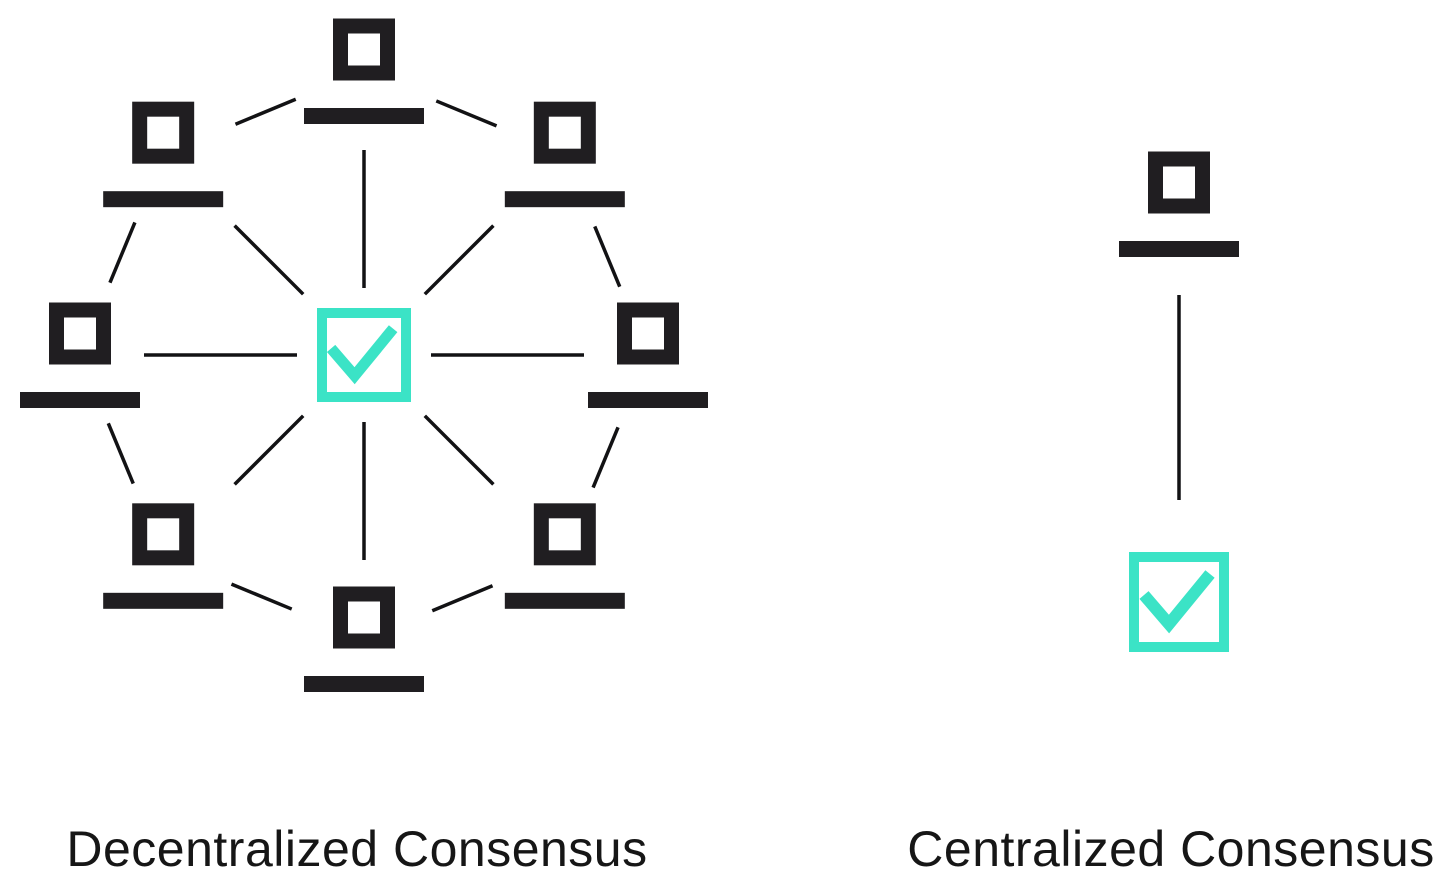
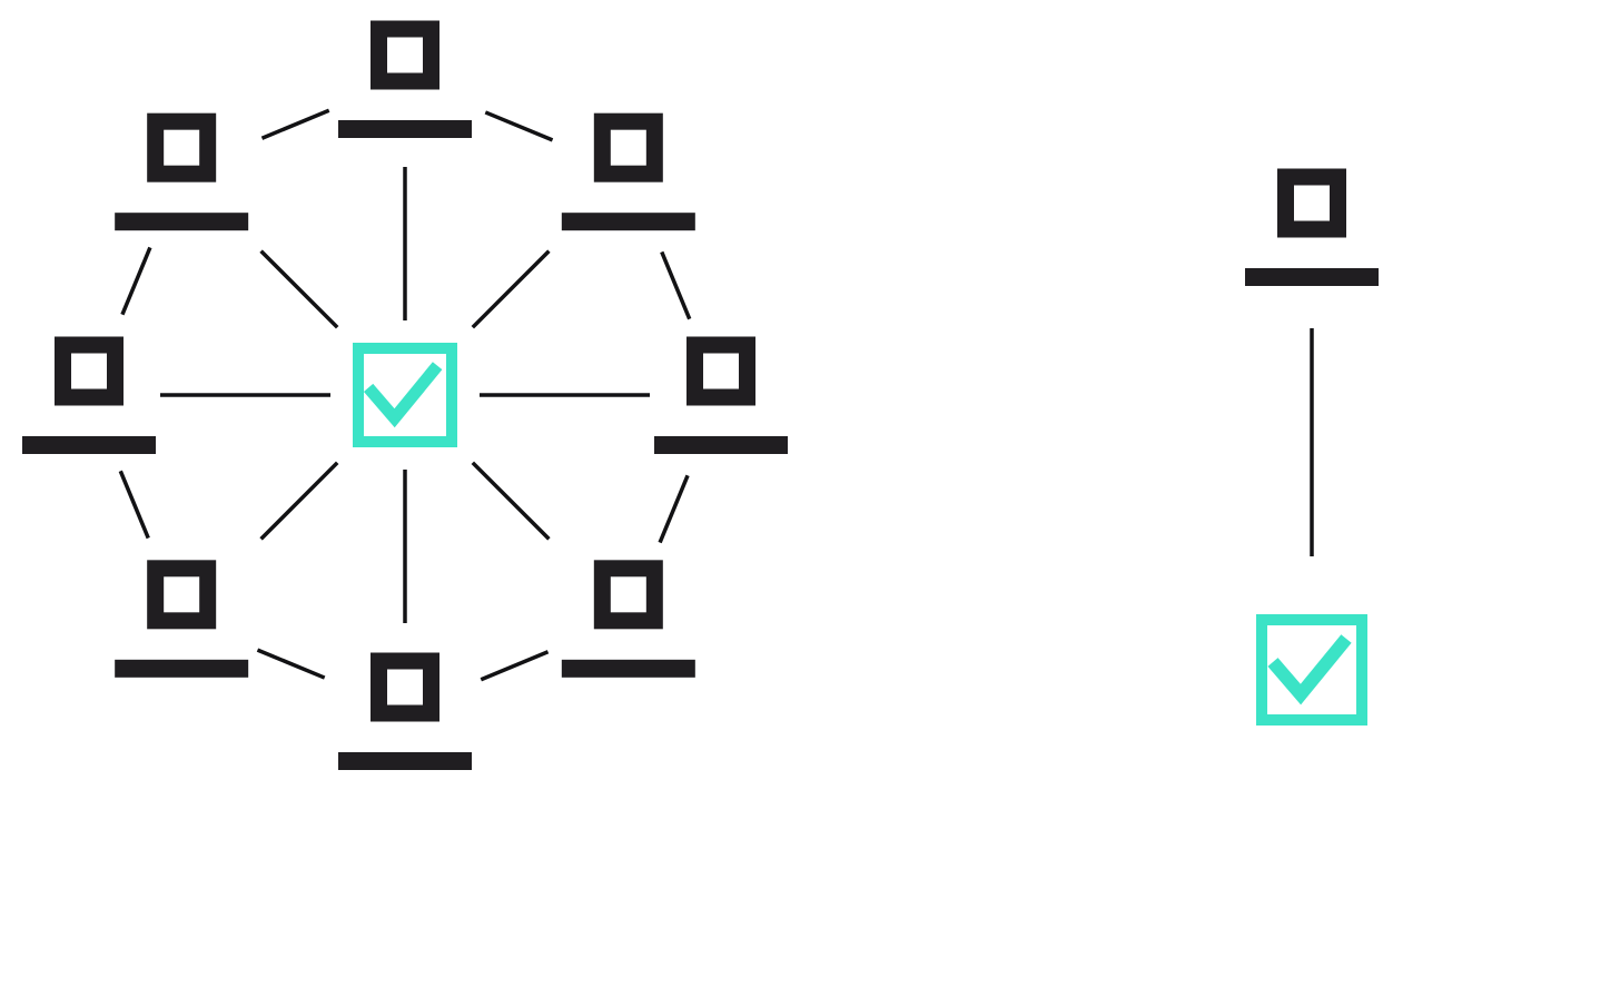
- Decentralized Consensus
- Centralized Consensus
